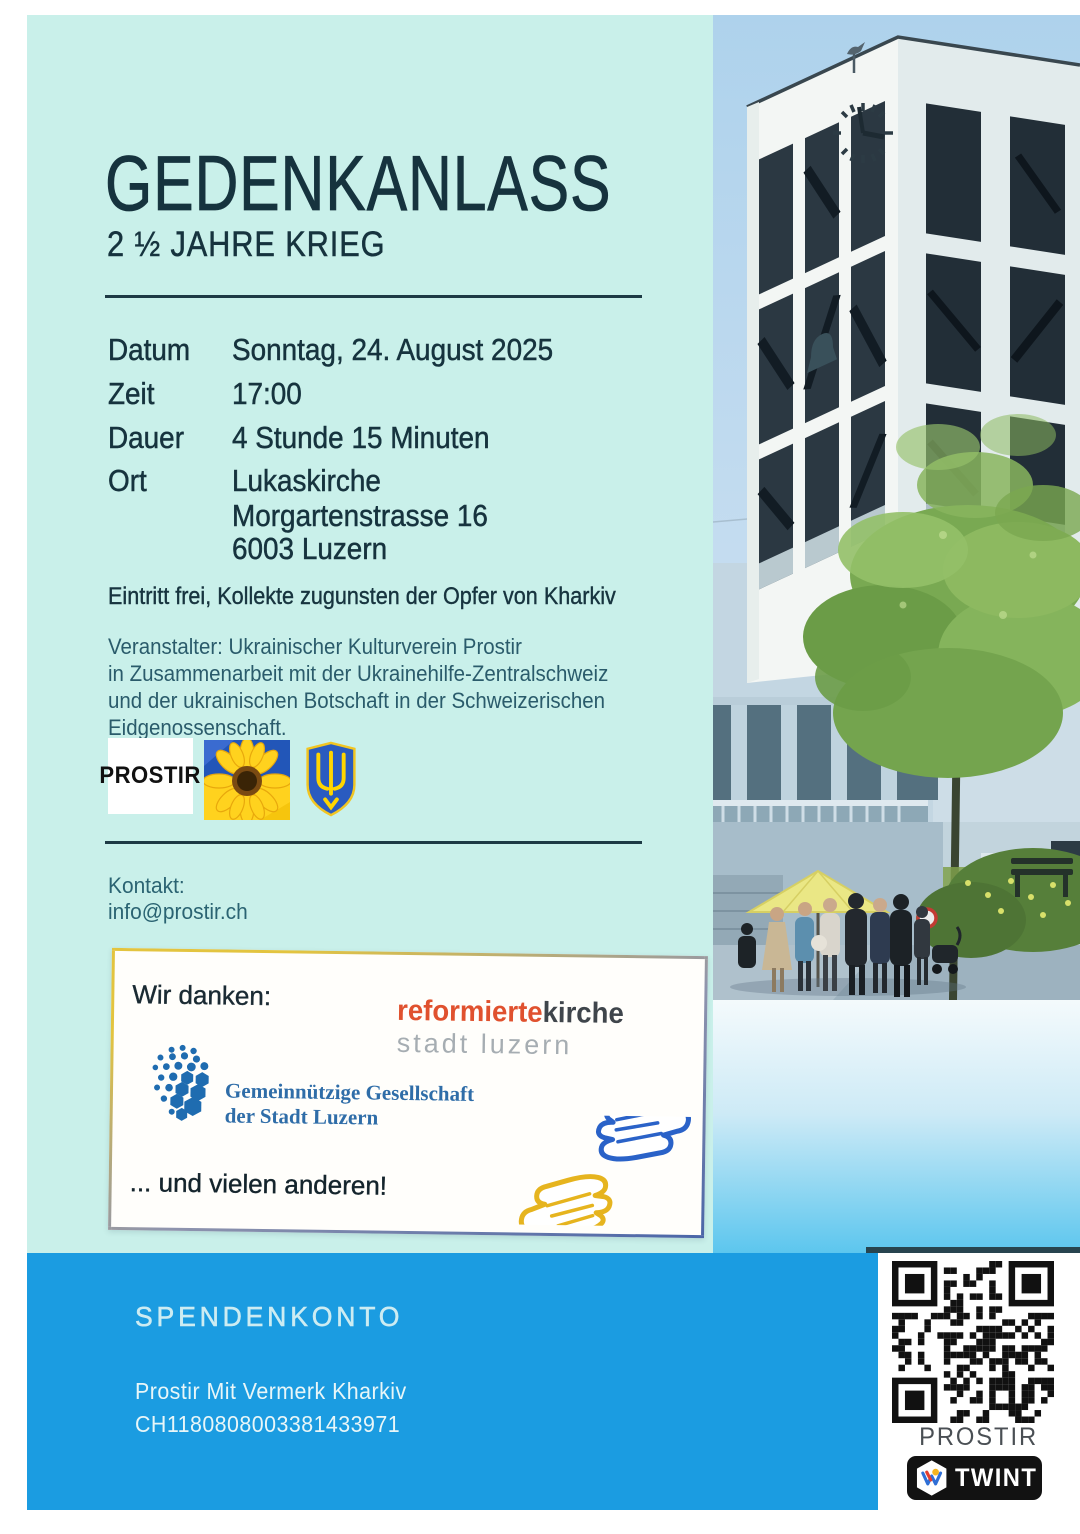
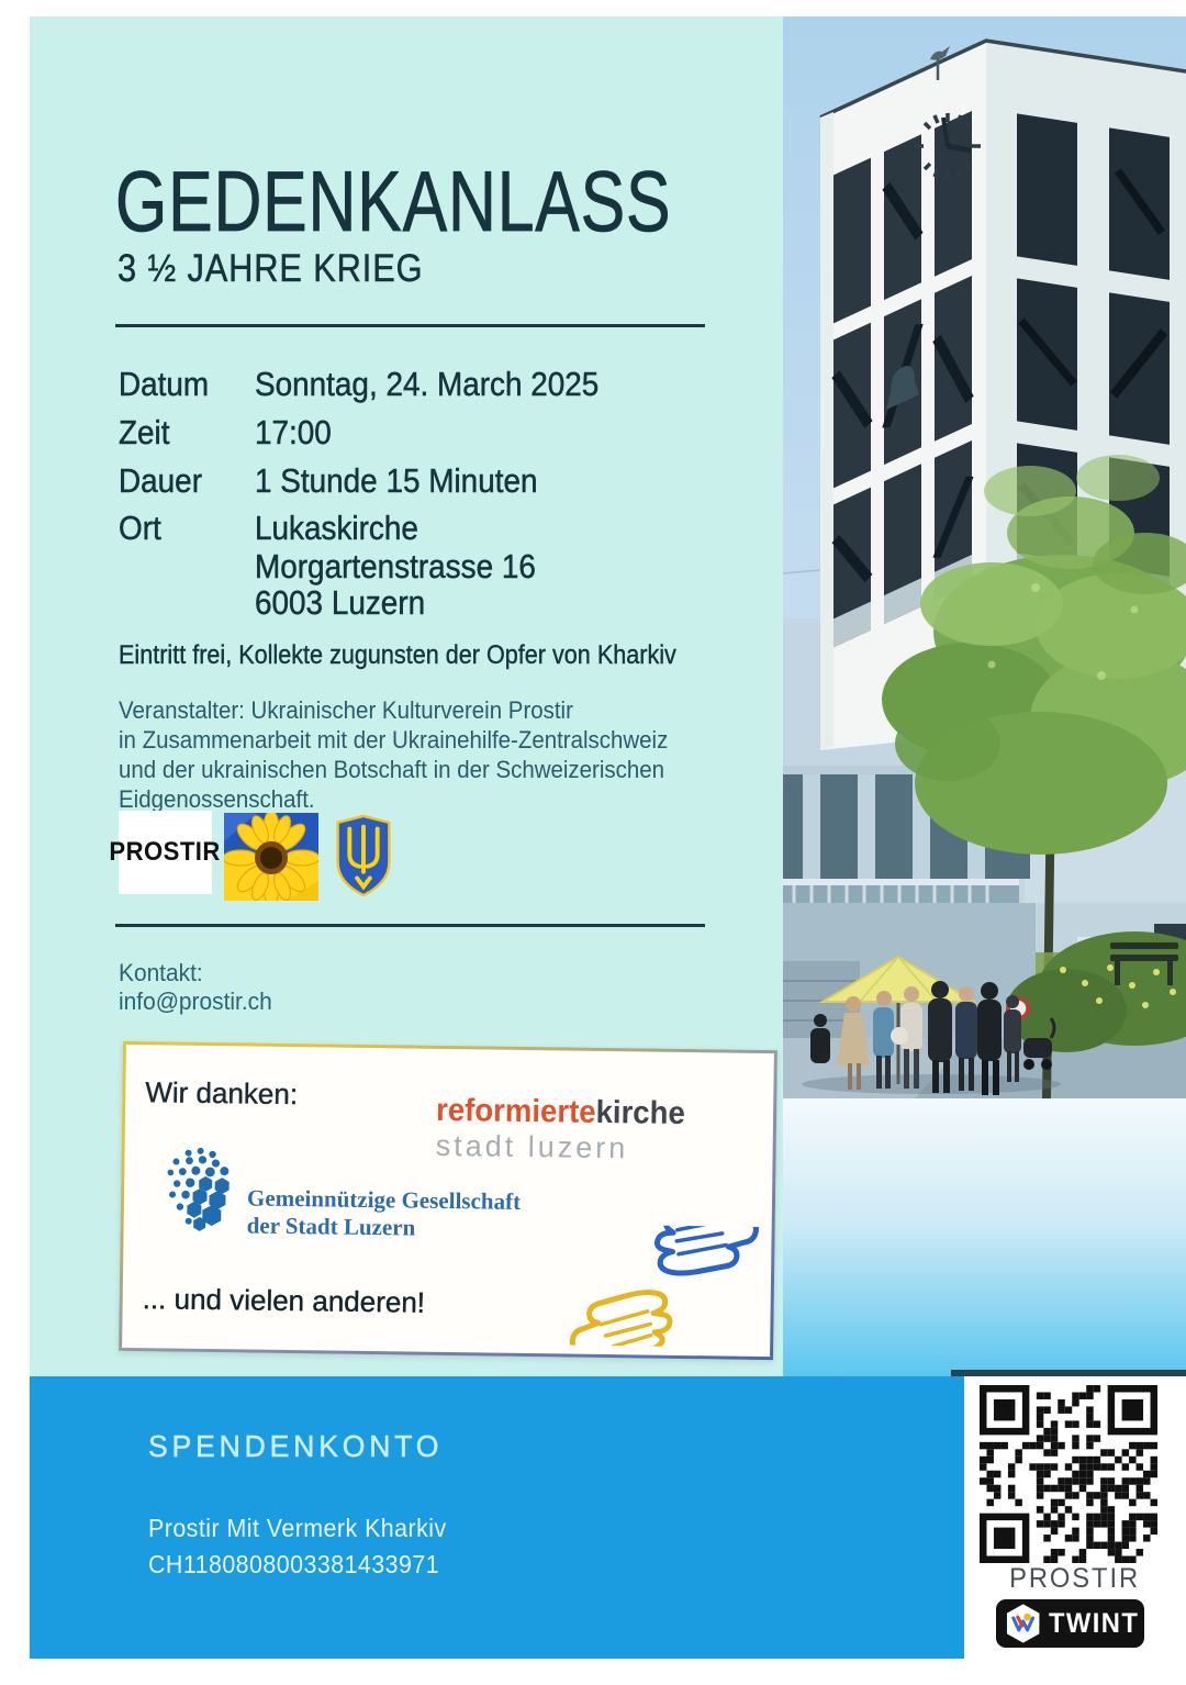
  GEDENKANLASS
- 2 ½ JAHRE KRIEG
+ 3 ½ JAHRE KRIEG
  Datum
- Sonntag, 24. August 2025
+ Sonntag, 24. March 2025
  Zeit
  17:00
  Dauer
- 4 Stunde 15 Minuten
+ 1 Stunde 15 Minuten
  Ort
  Lukaskirche
  Morgartenstrasse 16
  6003 Luzern
  Eintritt frei, Kollekte zugunsten der Opfer von Kharkiv
  Veranstalter: Ukrainischer Kulturverein Prostir
  in Zusammenarbeit mit der Ukrainehilfe-Zentralschweiz
  und der ukrainischen Botschaft in der Schweizerischen
  Eidgenossenschaft.
  PROSTIR
  Kontakt:
  info@prostir.ch
  Wir danken:
  reformiertekirche
  stadt luzern
  Gemeinnützige Gesellschaft
  der Stadt Luzern
  ... und vielen anderen!
  SPENDENKONTO
  Prostir Mit Vermerk Kharkiv
  CH1180808003381433971
  PROSTIR
  TWINT
